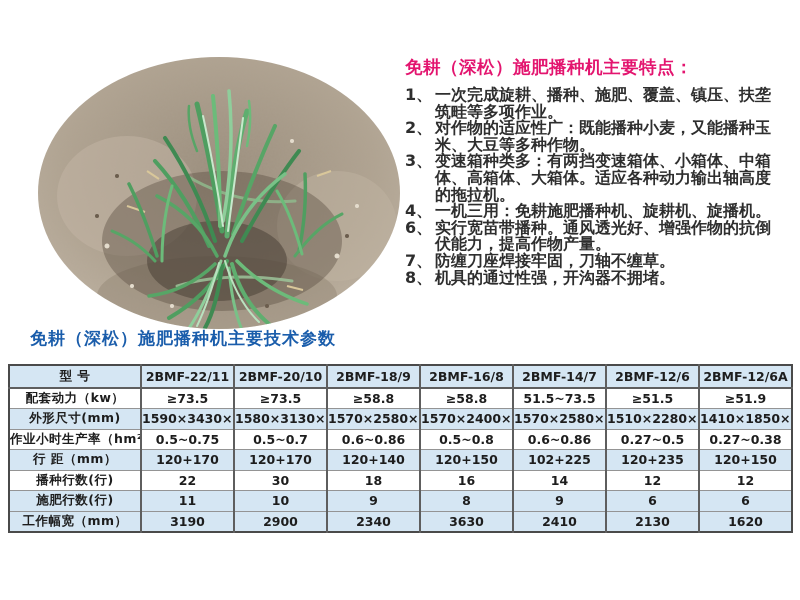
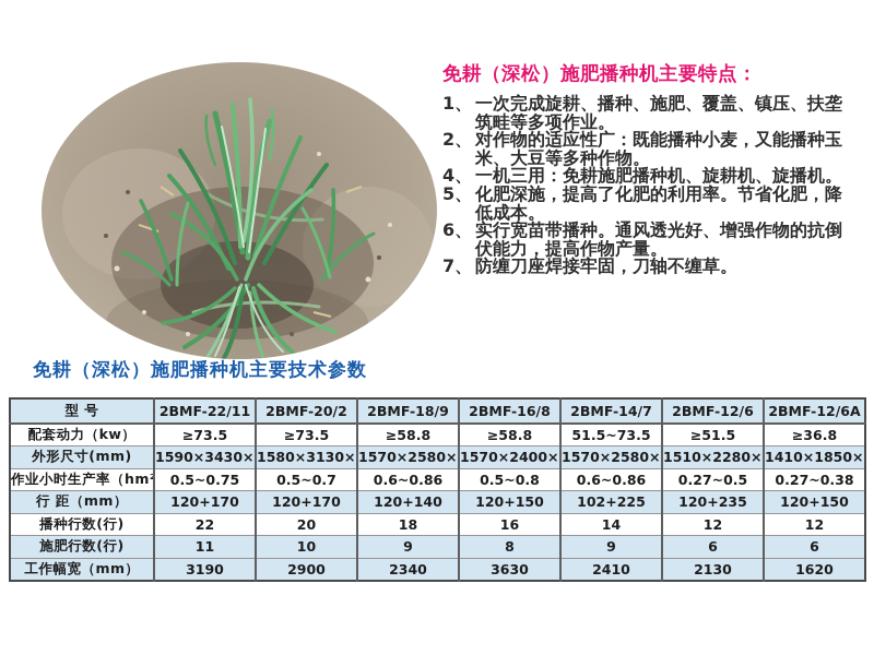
  免耕（深松）施肥播种机主要特点：
  1、
  一次完成旋耕、播种、施肥、覆盖、镇压、扶垄筑畦等多项作业。
  2、
  对作物的适应性广：既能播种小麦，又能播种玉米、大豆等多种作物。
- 3、
- 变速箱种类多：有两挡变速箱体、小箱体、中箱体、高箱体、大箱体。适应各种动力输出轴高度的拖拉机。
  4、
  一机三用：免耕施肥播种机、旋耕机、旋播机。
+ 5、
+ 化肥深施，提高了化肥的利用率。节省化肥，降低成本。
  6、
  实行宽苗带播种。通风透光好、增强作物的抗倒伏能力，提高作物产量。
  7、
  防缠刀座焊接牢固，刀轴不缠草。
- 8、
- 机具的通过性强，开沟器不拥堵。
  免耕（深松）施肥播种机主要技术参数
- 型 号	2BMF-22/11	2BMF-20/10	2BMF-18/9	2BMF-16/8	2BMF-14/7	2BMF-12/6	2BMF-12/6A
+ 型 号	2BMF-22/11	2BMF-20/2	2BMF-18/9	2BMF-16/8	2BMF-14/7	2BMF-12/6	2BMF-12/6A
- 配套动力（kw）	≥73.5	≥73.5	≥58.8	≥58.8	51.5~73.5	≥51.5	≥51.9
+ 配套动力（kw）	≥73.5	≥73.5	≥58.8	≥58.8	51.5~73.5	≥51.5	≥36.8
  外形尺寸(mm)	1590×3430×	1580×3130×	1570×2580×	1570×2400×	1570×2580×	1510×2280×	1410×1850×
  作业小时生产率（hm²	0.5~0.75	0.5~0.7	0.6~0.86	0.5~0.8	0.6~0.86	0.27~0.5	0.27~0.38
  行 距（mm）	120+170	120+170	120+140	120+150	102+225	120+235	120+150
- 播种行数(行)	22	30	18	16	14	12	12
+ 播种行数(行)	22	20	18	16	14	12	12
  施肥行数(行)	11	10	9	8	9	6	6
  工作幅宽（mm）	3190	2900	2340	3630	2410	2130	1620
